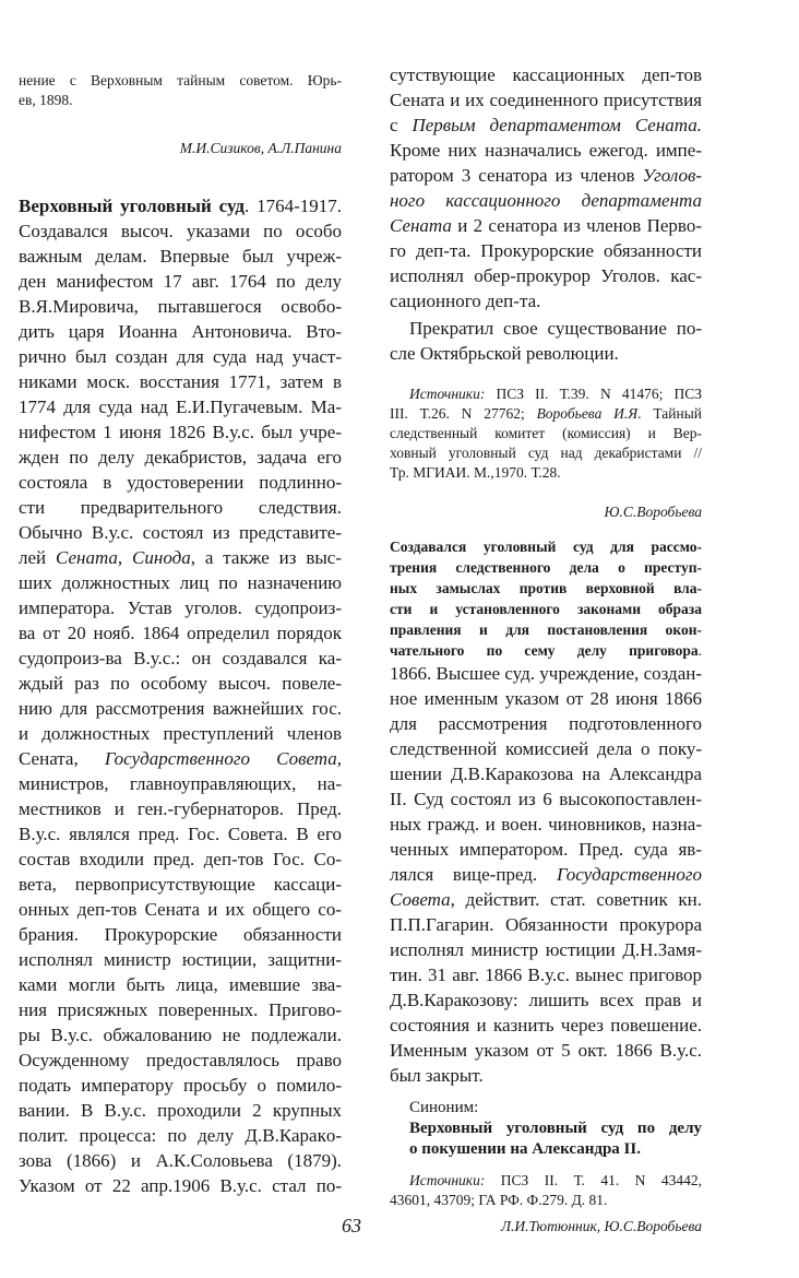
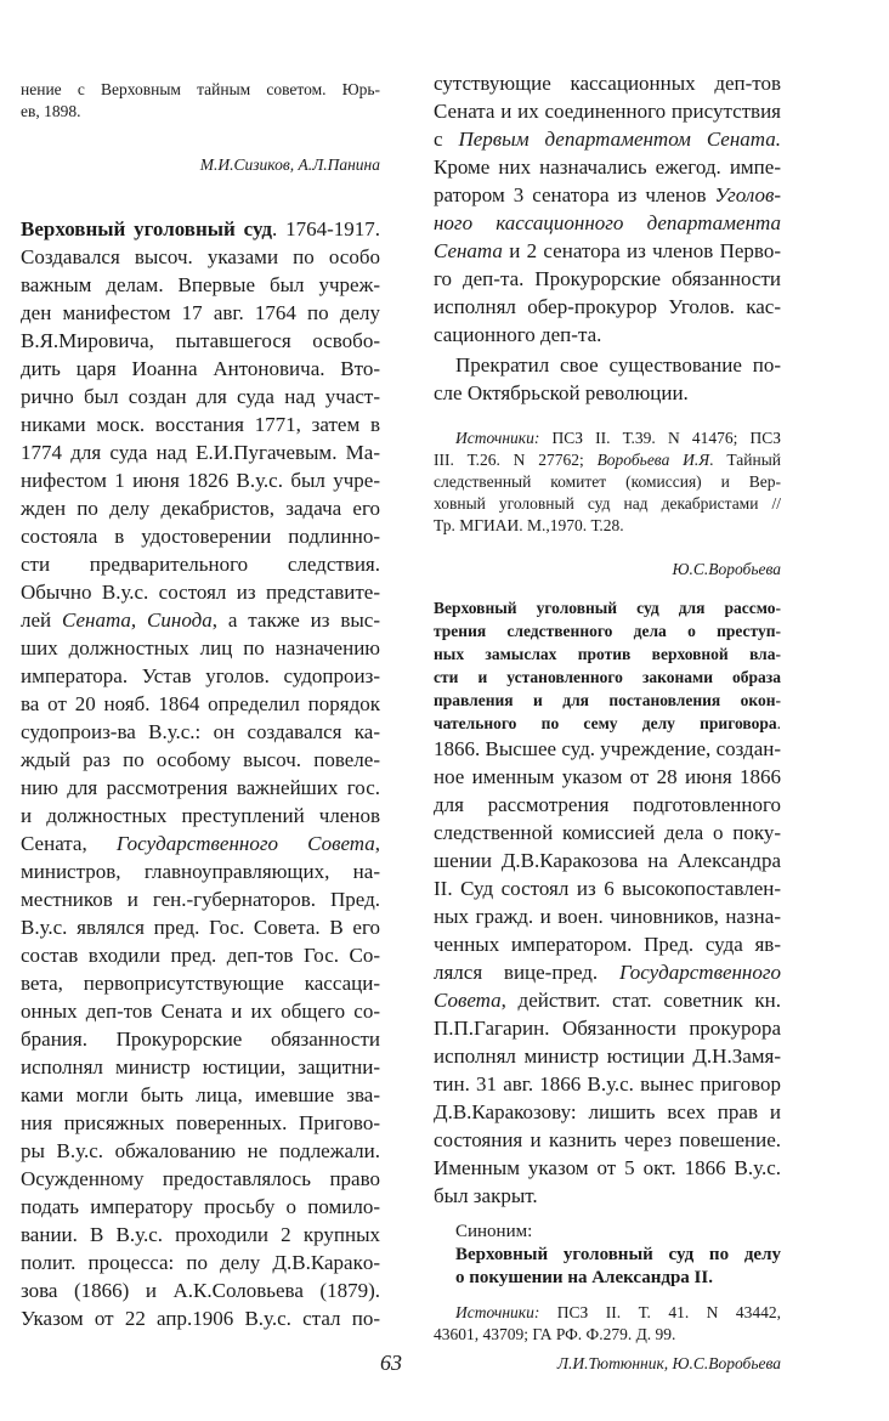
  нение с Верховным тайным советом. Юрь-
  ев, 1898.
  М.И.Сизиков, А.Л.Панина
  Верховный уголовный суд. 1764-1917.
  Создавался высоч. указами по особо
  важным делам. Впервые был учреж-
  ден манифестом 17 авг. 1764 по делу
  В.Я.Мировича, пытавшегося освобо-
  дить царя Иоанна Антоновича. Вто-
  рично был создан для суда над участ-
  никами моск. восстания 1771, затем в
  1774 для суда над Е.И.Пугачевым. Ма-
  нифестом 1 июня 1826 В.у.с. был учре-
  жден по делу декабристов, задача его
  состояла в удостоверении подлинно-
  сти предварительного следствия.
  Обычно В.у.с. состоял из представите-
  лей Сената, Синода, а также из выс-
  ших должностных лиц по назначению
  императора. Устав уголов. судопроиз-
  ва от 20 нояб. 1864 определил порядок
  судопроиз-ва В.у.с.: он создавался ка-
  ждый раз по особому высоч. повеле-
  нию для рассмотрения важнейших гос.
  и должностных преступлений членов
  Сената, Государственного Совета,
  министров, главноуправляющих, на-
  местников и ген.-губернаторов. Пред.
  В.у.с. являлся пред. Гос. Совета. В его
  состав входили пред. деп-тов Гос. Со-
  вета, первоприсутствующие кассаци-
  онных деп-тов Сената и их общего со-
  брания. Прокурорские обязанности
  исполнял министр юстиции, защитни-
  ками могли быть лица, имевшие зва-
  ния присяжных поверенных. Пригово-
  ры В.у.с. обжалованию не подлежали.
  Осужденному предоставлялось право
  подать императору просьбу о помило-
  вании. В В.у.с. проходили 2 крупных
  полит. процесса: по делу Д.В.Каракo-
  зова (1866) и А.К.Соловьева (1879).
  Указом от 22 апр.1906 В.у.с. стал по-
  сутствующие кассационных деп-тов
  Сената и их соединенного присутствия
  с Первым департаментом Сената.
  Кроме них назначались ежегод. импе-
  ратором 3 сенатора из членов Уголов-
  ного кассационного департамента
  Сената и 2 сенатора из членов Перво-
  го деп-та. Прокурорские обязанности
  исполнял обер-прокурор Уголов. кас-
  сационного деп-та.
  Прекратил свое существование по-
  сле Октябрьской революции.
  Источники: ПСЗ II. Т.39. N 41476; ПСЗ
  III. Т.26. N 27762; Воробьева И.Я. Тайный
  следственный комитет (комиссия) и Вер-
  ховный уголовный суд над декабристами //
  Тр. МГИАИ. М.,1970. Т.28.
  Ю.С.Воробьева
- Создавался уголовный суд для рассмо-
+ Верховный уголовный суд для рассмо-
  трения следственного дела о преступ-
  ных замыслах против верховной вла-
  сти и установленного законами образа
  правления и для постановления окон-
  чательного по сему делу приговора.
  1866. Высшее суд. учреждение, создан-
  ное именным указом от 28 июня 1866
  для рассмотрения подготовленного
  следственной комиссией дела о поку-
  шении Д.В.Каракозова на Александра
  II. Суд состоял из 6 высокопоставлен-
  ных гражд. и воен. чиновников, назна-
  ченных императором. Пред. суда яв-
  лялся вице-пред. Государственного
  Совета, действит. стат. советник кн.
  П.П.Гагарин. Обязанности прокурора
  исполнял министр юстиции Д.Н.Замя-
  тин. 31 авг. 1866 В.у.с. вынес приговор
  Д.В.Каракозову: лишить всех прав и
  состояния и казнить через повешение.
  Именным указом от 5 окт. 1866 В.у.с.
  был закрыт.
  Синоним:
  Верховный уголовный суд по делу
  о покушении на Александра II.
  Источники: ПСЗ II. Т. 41. N 43442,
- 43601, 43709; ГА РФ. Ф.279. Д. 81.
+ 43601, 43709; ГА РФ. Ф.279. Д. 99.
  Л.И.Тютюнник, Ю.С.Воробьева
  63
